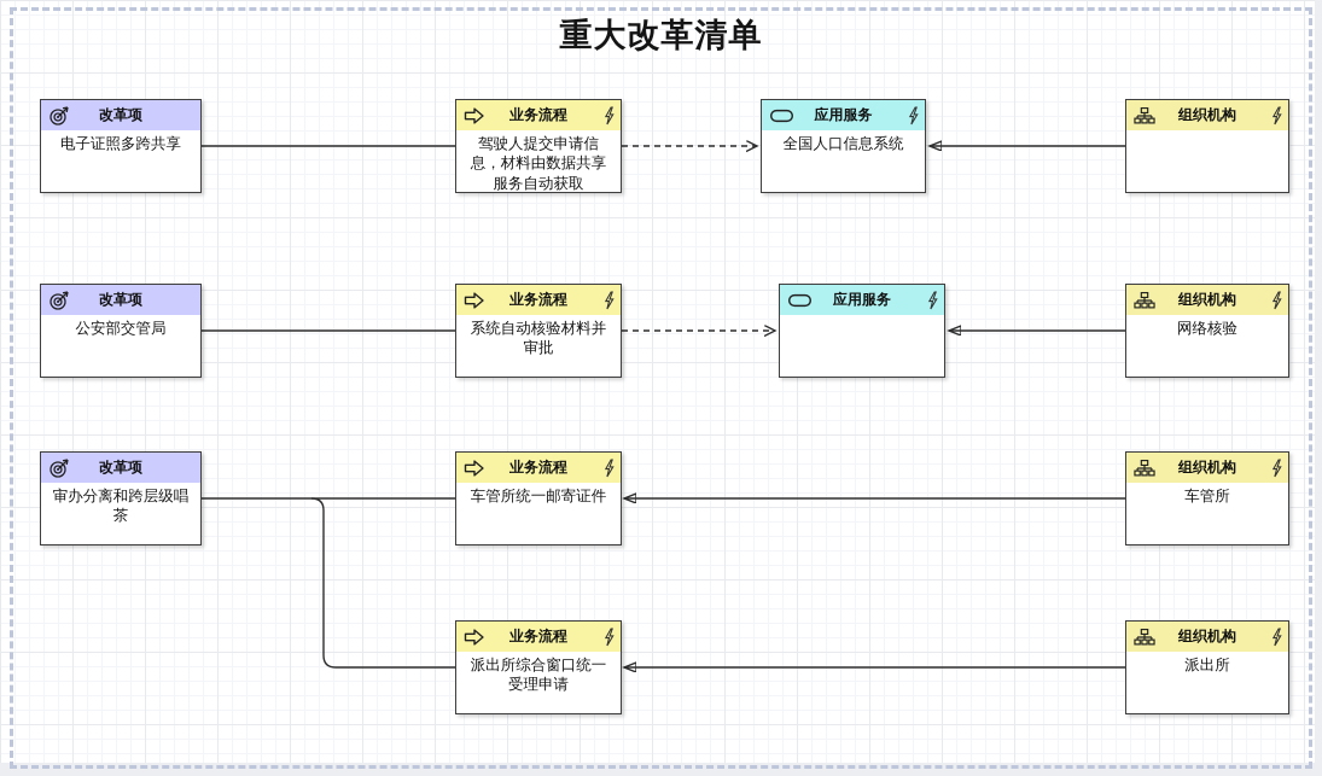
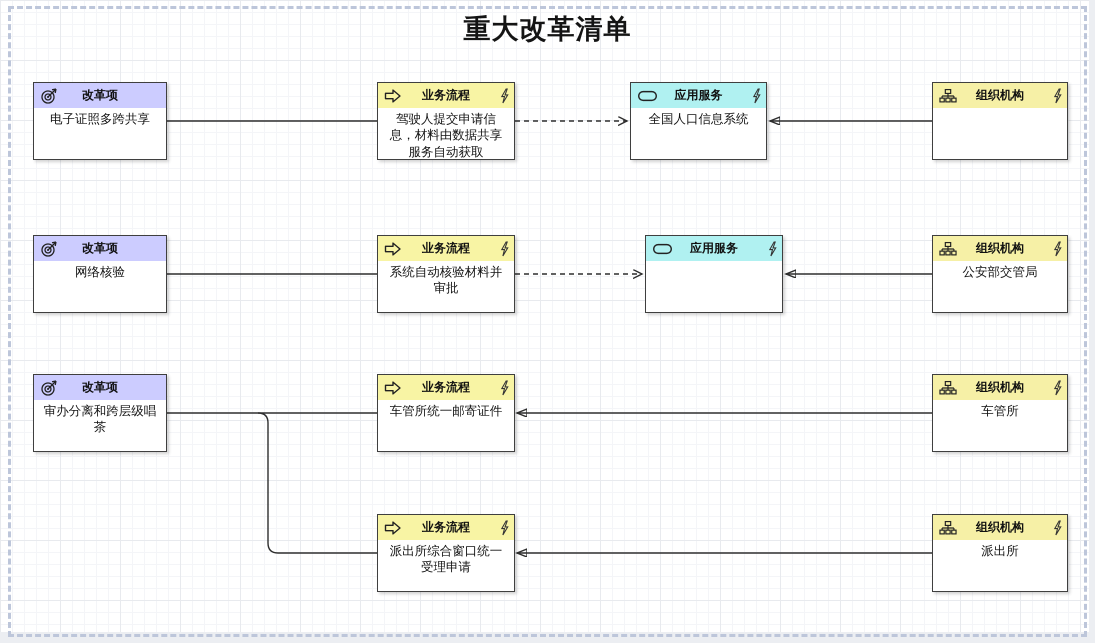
  重大改革清单
  改革项
  电子证照多跨共享
  业务流程
  驾驶人提交申请信息，材料由数据共享服务自动获取
  应用服务
  全国人口信息系统
  组织机构
  改革项
- 公安部交管局
+ 网络核验
  业务流程
  系统自动核验材料并审批
  应用服务
  组织机构
- 网络核验
+ 公安部交管局
  改革项
  审办分离和跨层级唱茶
  业务流程
  车管所统一邮寄证件
  组织机构
  车管所
  业务流程
  派出所综合窗口统一受理申请
  组织机构
  派出所
